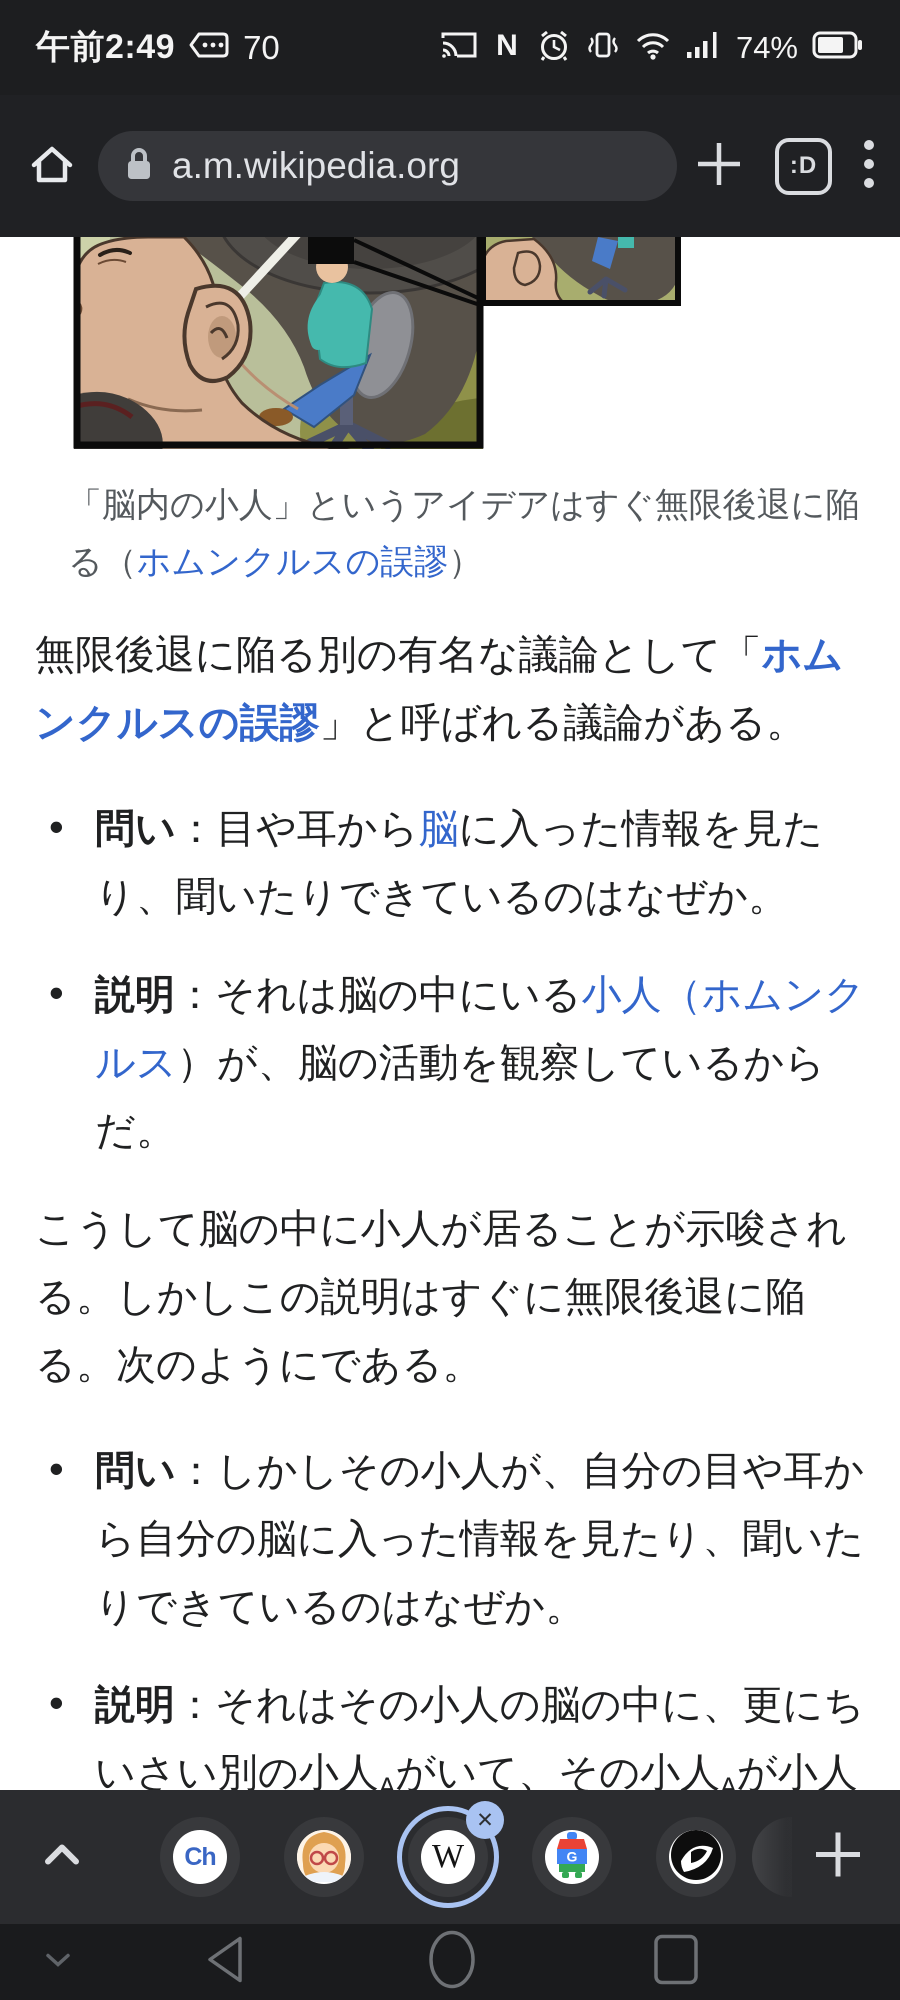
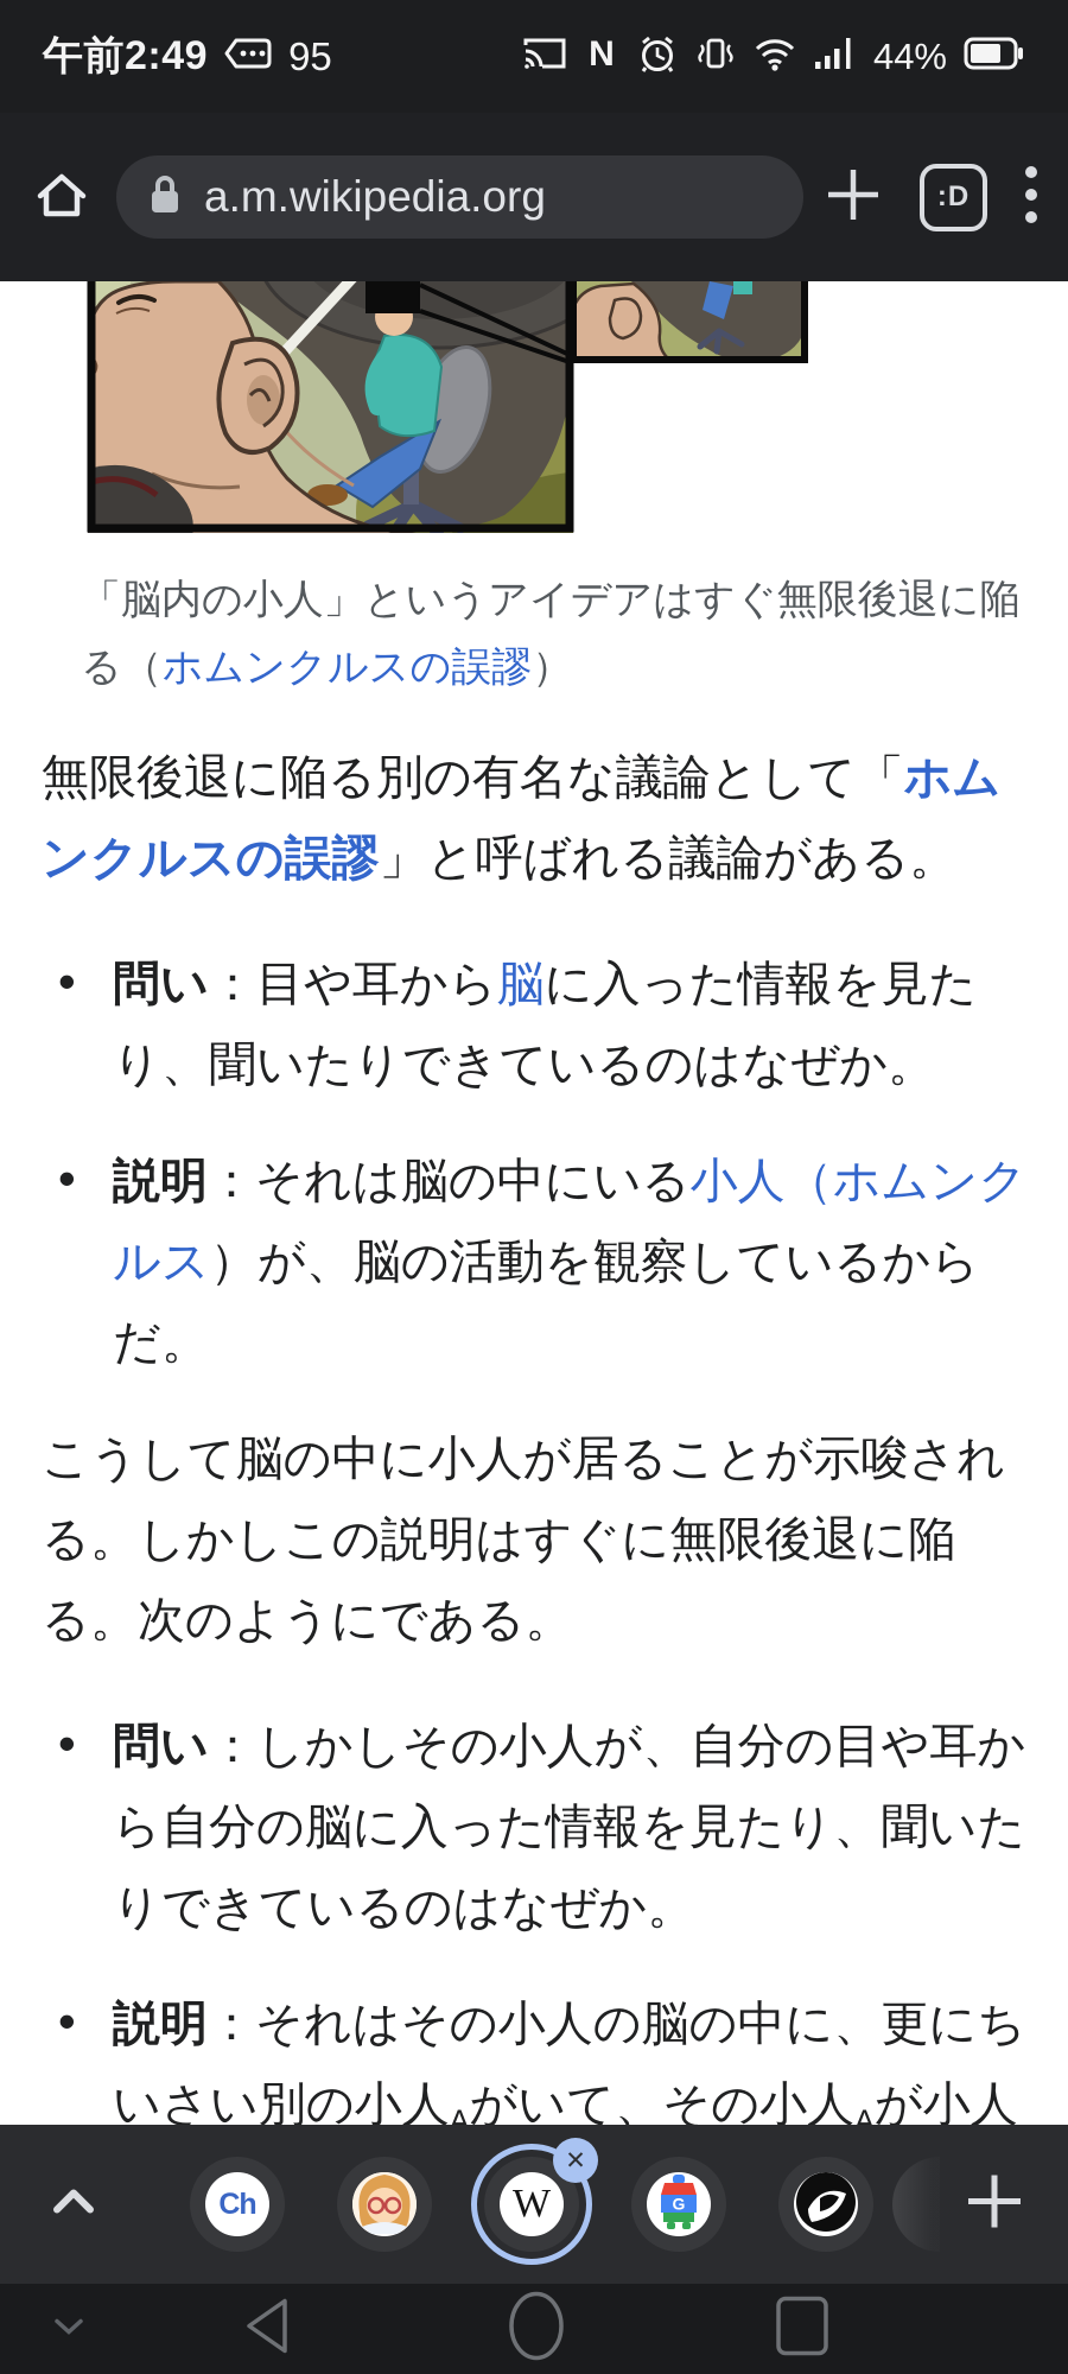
  午前2:49
- 70
+ 95
  N
- 74%
+ 44%
  a.m.wikipedia.org
  :D
  「脳内の小人」というアイデアはすぐ無限後退に陥る（ホムンクルスの誤謬）
  無限後退に陥る別の有名な議論として「ホムンクルスの誤謬」と呼ばれる議論がある。
  問い：目や耳から脳に入った情報を見たり、聞いたりできているのはなぜか。
  説明：それは脳の中にいる小人（ホムンクルス）が、脳の活動を観察しているからだ。
  こうして脳の中に小人が居ることが示唆される。しかしこの説明はすぐに無限後退に陥る。次のようにである。
  問い：しかしその小人が、自分の目や耳から自分の脳に入った情報を見たり、聞いたりできているのはなぜか。
  説明：それはその小人の脳の中に、更にちいさい別の小人Aがいて、その小人Aが小人
  Ch
  W
  ✕
  G
